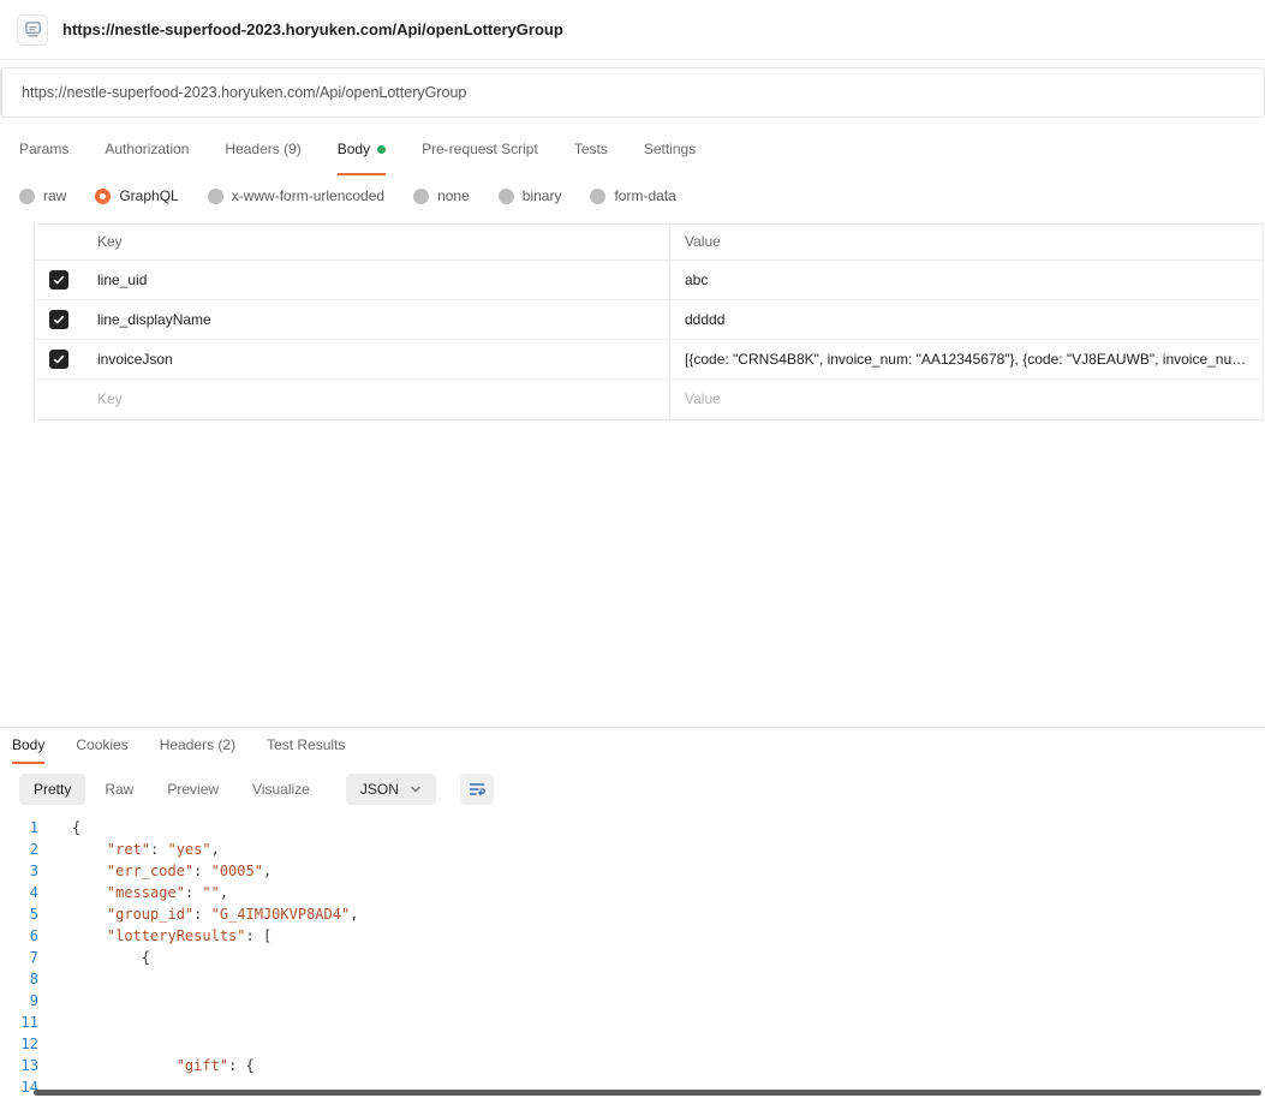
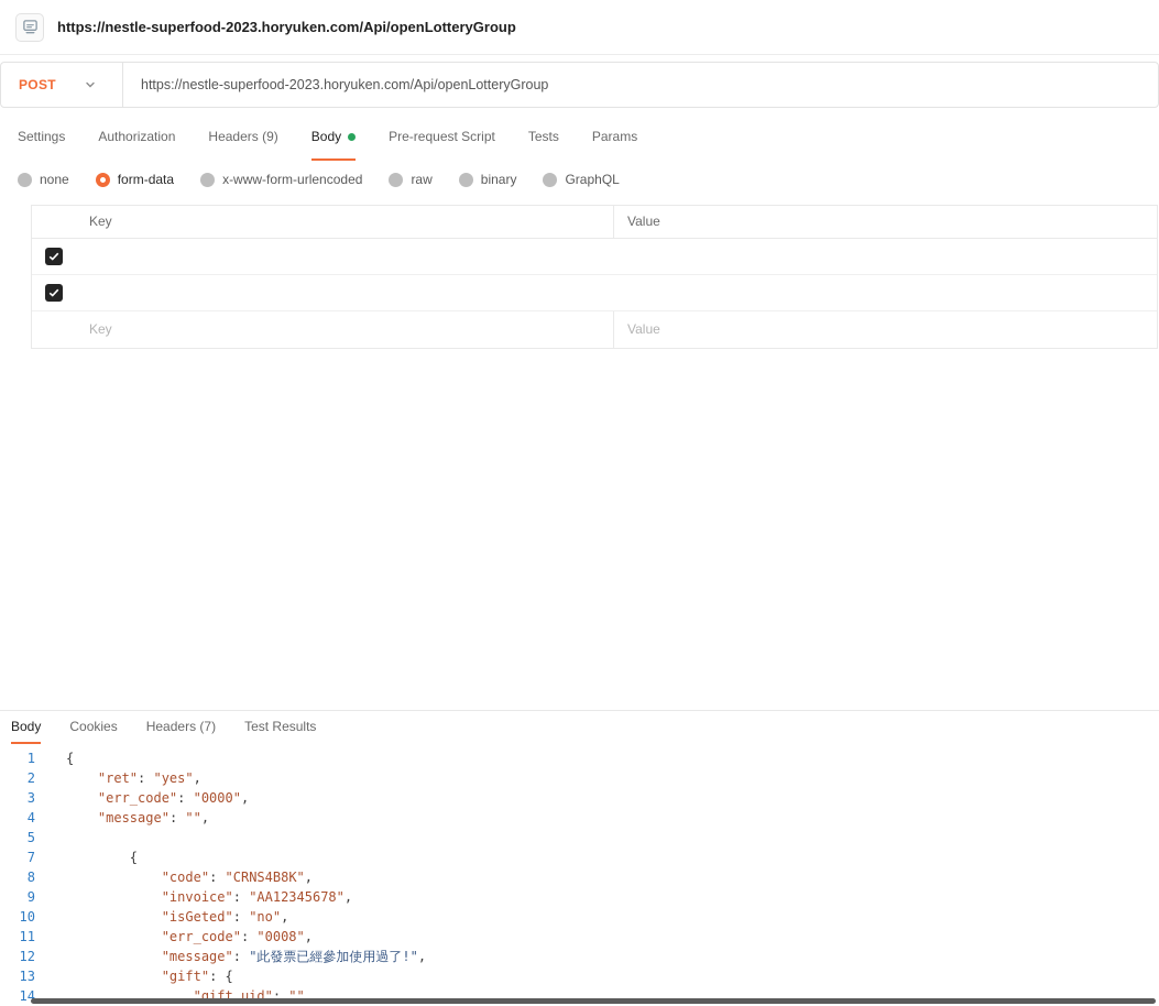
  https://nestle-superfood-2023.horyuken.com/Api/openLotteryGroup
+ POST
  https://nestle-superfood-2023.horyuken.com/Api/openLotteryGroup
- Params
+ Settings
  Authorization
  Headers (9)
  Body
  Pre-request Script
  Tests
- Settings
+ Params
- raw
+ none
- GraphQL
+ form-data
  x-www-form-urlencoded
- none
+ raw
  binary
- form-data
+ GraphQL
  Key
  Value
- line_uid
- abc
- line_displayName
- ddddd
- invoiceJson
- [{code: "CRNS4B8K", invoice_num: "AA12345678"}, {code: "VJ8EAUWB", invoice_nu…
  Key
  Value
  Body
  Cookies
- Headers (2)
+ Headers (7)
  Test Results
- Pretty
- Raw
- Preview
- Visualize
- JSON
  1
  {
  2
  "ret": "yes",
  3
- "err_code": "0005",
+ "err_code": "0000",
  4
  "message": "",
  5
- "group_id": "G_4IMJ0KVP8AD4",
- 6
- "lotteryResults": [
  7
  {
  8
+ "code": "CRNS4B8K",
  9
+ "invoice": "AA12345678",
+ 10
+ "isGeted": "no",
  11
+ "err_code": "0008",
  12
+ "message": "此發票已經參加使用過了!",
  13
  "gift": {
  14
+ "gift_uid": ""
